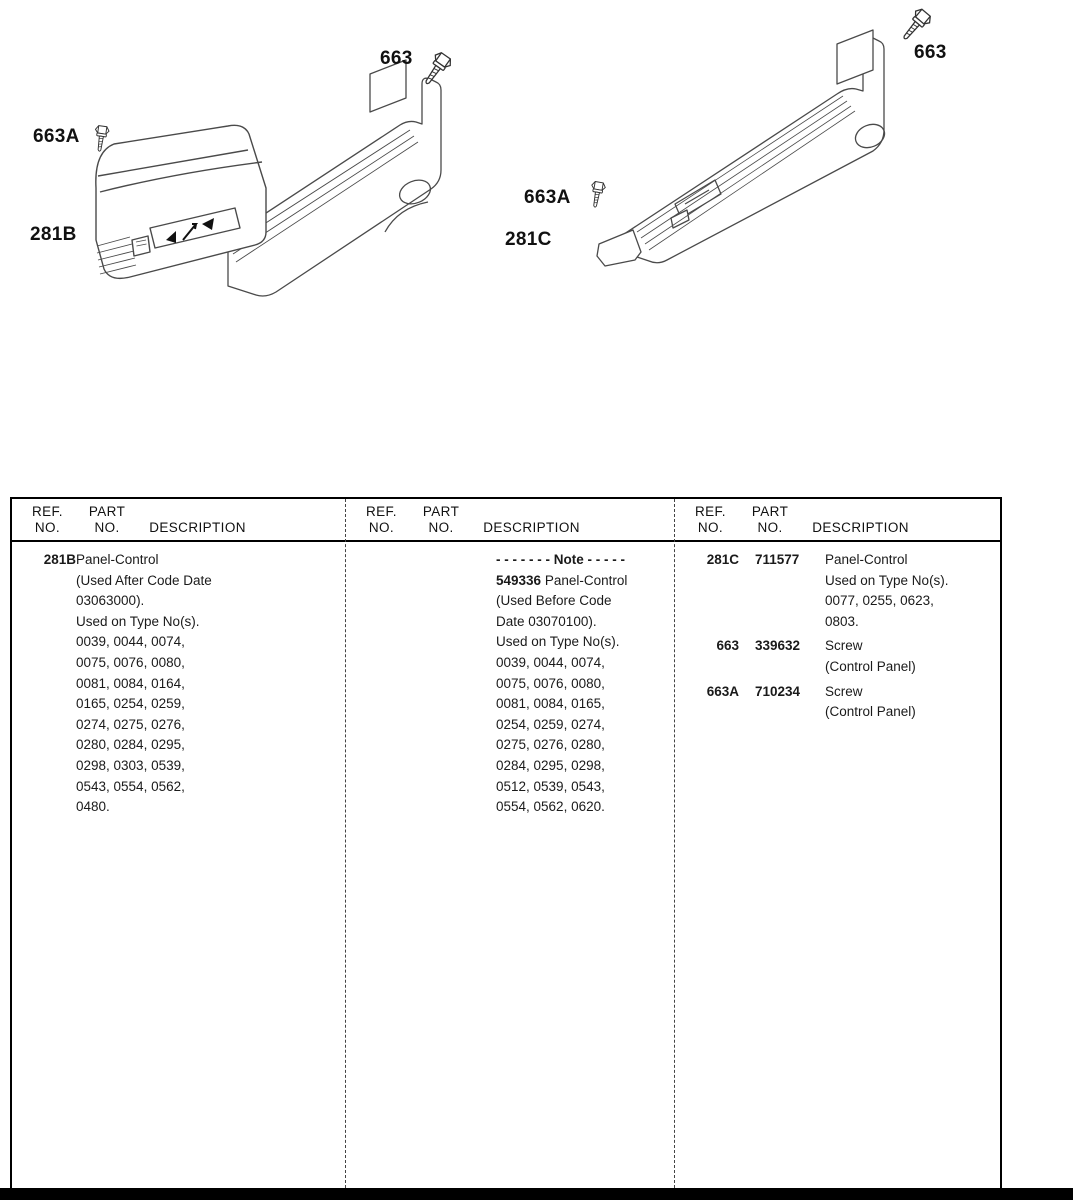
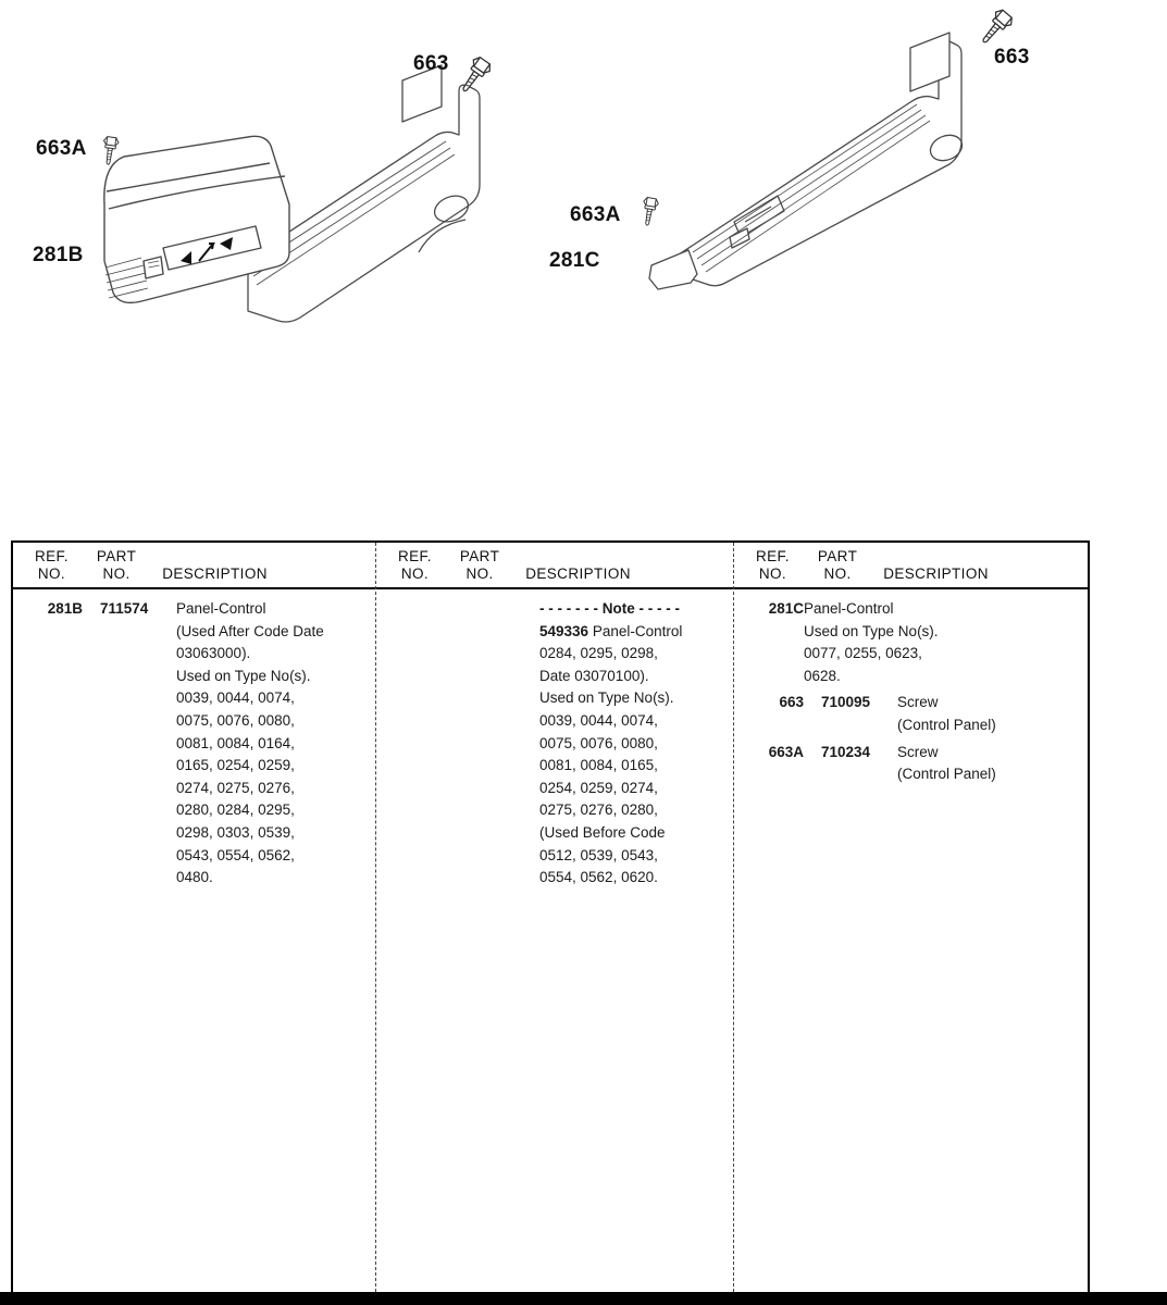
  663
  663A
  281B
  663
  663A
  281C
  REF.
  NO.
  PART
  NO.
  DESCRIPTION
  281B
+ 711574
  Panel-Control
  (Used After Code Date
  03063000).
  Used on Type No(s).
  0039, 0044, 0074,
  0075, 0076, 0080,
  0081, 0084, 0164,
  0165, 0254, 0259,
  0274, 0275, 0276,
  0280, 0284, 0295,
  0298, 0303, 0539,
  0543, 0554, 0562,
  0480.
  REF.
  NO.
  PART
  NO.
  DESCRIPTION
  - - - - - - - Note - - - - -
  549336 Panel-Control
- (Used Before Code
+ 0284, 0295, 0298,
  Date 03070100).
  Used on Type No(s).
  0039, 0044, 0074,
  0075, 0076, 0080,
  0081, 0084, 0165,
  0254, 0259, 0274,
  0275, 0276, 0280,
- 0284, 0295, 0298,
+ (Used Before Code
  0512, 0539, 0543,
  0554, 0562, 0620.
  REF.
  NO.
  PART
  NO.
  DESCRIPTION
  281C
- 711577
  Panel-Control
  Used on Type No(s).
  0077, 0255, 0623,
- 0803.
+ 0628.
  663
- 339632
+ 710095
  Screw
  (Control Panel)
  663A
  710234
  Screw
  (Control Panel)
